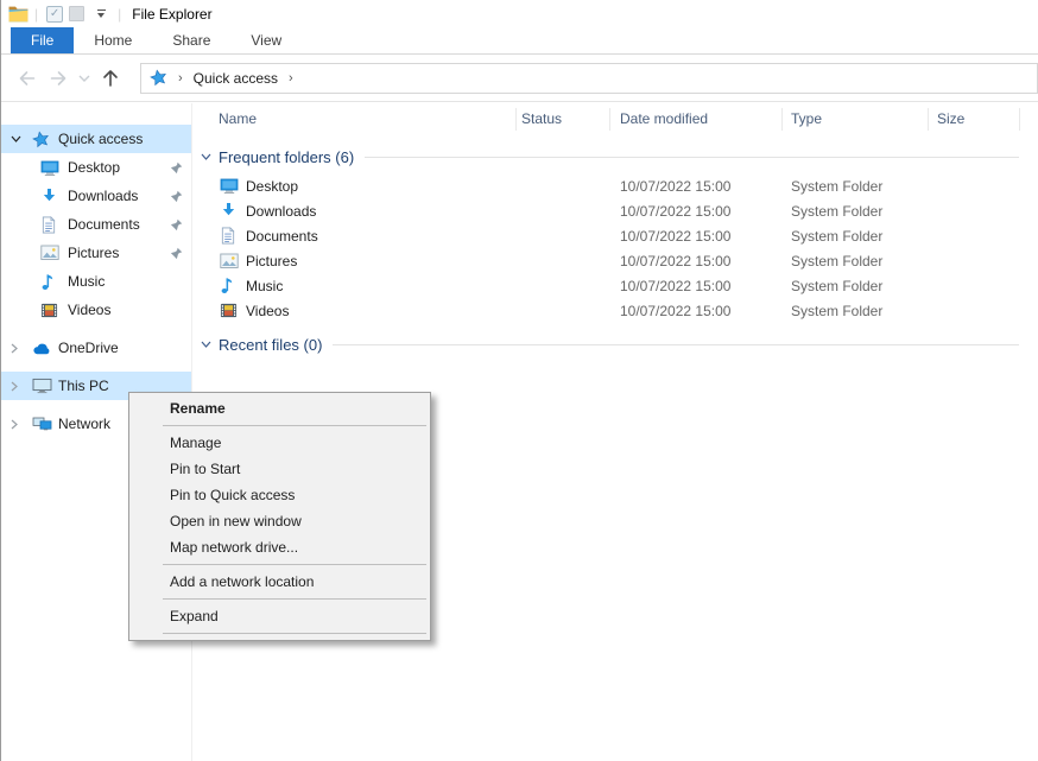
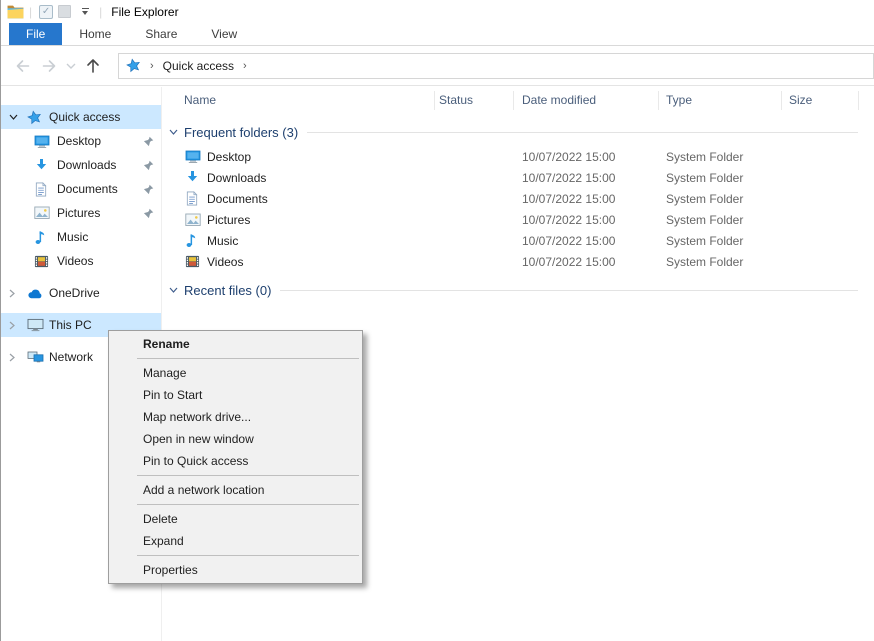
  |
  ✓
  |
  File Explorer
  File
  Home
  Share
  View
  ›
  Quick access
  ›
  Quick access
  Desktop
  Downloads
  Documents
  Pictures
  Music
  Videos
  OneDrive
  This PC
  Network
  Name
  Status
  Date modified
  Type
  Size
- Frequent folders (6)
+ Frequent folders (3)
  Desktop
  10/07/2022 15:00
  System Folder
  Downloads
  10/07/2022 15:00
  System Folder
  Documents
  10/07/2022 15:00
  System Folder
  Pictures
  10/07/2022 15:00
  System Folder
  Music
  10/07/2022 15:00
  System Folder
  Videos
  10/07/2022 15:00
  System Folder
  Recent files (0)
  Rename
  Manage
  Pin to Start
- Pin to Quick access
+ Map network drive...
  Open in new window
- Map network drive...
+ Pin to Quick access
  Add a network location
+ Delete
  Expand
+ Properties
